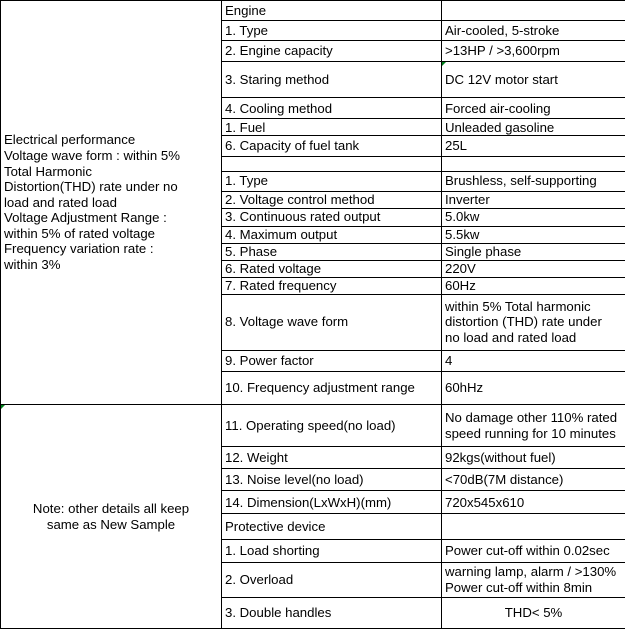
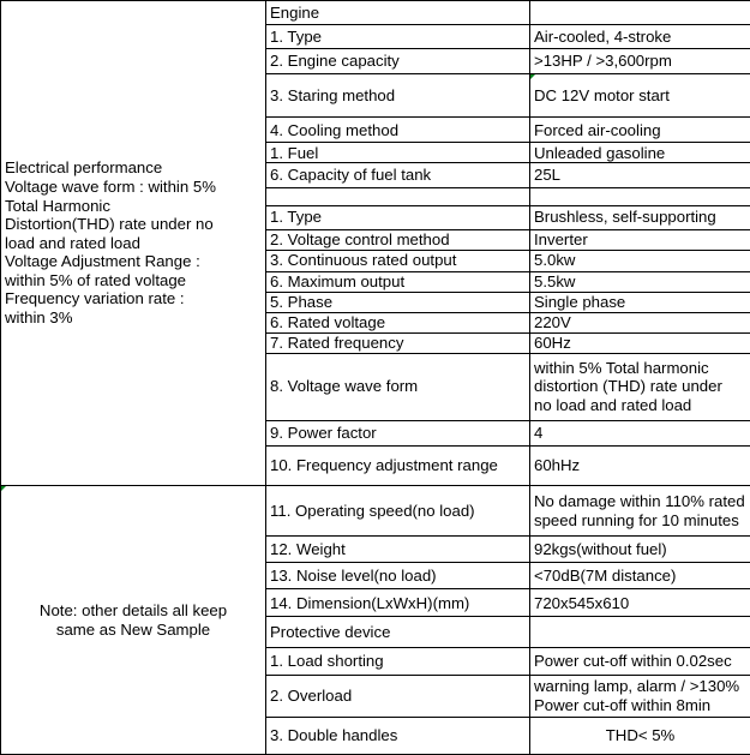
  Electrical performance Voltage wave form : within 5% Total Harmonic Distortion(THD) rate under no load and rated load Voltage Adjustment Range : within 5% of rated voltage Frequency variation rate : within 3%	Engine
- 1. Type	Air-cooled, 5-stroke
+ 1. Type	Air-cooled, 4-stroke
  2. Engine capacity	>13HP / >3,600rpm
  3. Staring method	DC 12V motor start
  4. Cooling method	Forced air-cooling
  1. Fuel	Unleaded gasoline
  6. Capacity of fuel tank	25L
  1. Type	Brushless, self-supporting
  2. Voltage control method	Inverter
  3. Continuous rated output	5.0kw
- 4. Maximum output	5.5kw
+ 6. Maximum output	5.5kw
  5. Phase	Single phase
  6. Rated voltage	220V
  7. Rated frequency	60Hz
  8. Voltage wave form	within 5% Total harmonic distortion (THD) rate under no load and rated load
  9. Power factor	4
  10. Frequency adjustment range	60hHz
- Note: other details all keep same as New Sample	11. Operating speed(no load)	No damage other 110% rated speed running for 10 minutes
+ Note: other details all keep same as New Sample	11. Operating speed(no load)	No damage within 110% rated speed running for 10 minutes
  12. Weight	92kgs(without fuel)
  13. Noise level(no load)	<70dB(7M distance)
  14. Dimension(LxWxH)(mm)	720x545x610
  Protective device
  1. Load shorting	Power cut-off within 0.02sec
  2. Overload	warning lamp, alarm / >130% Power cut-off within 8min
  3. Double handles	THD< 5%
